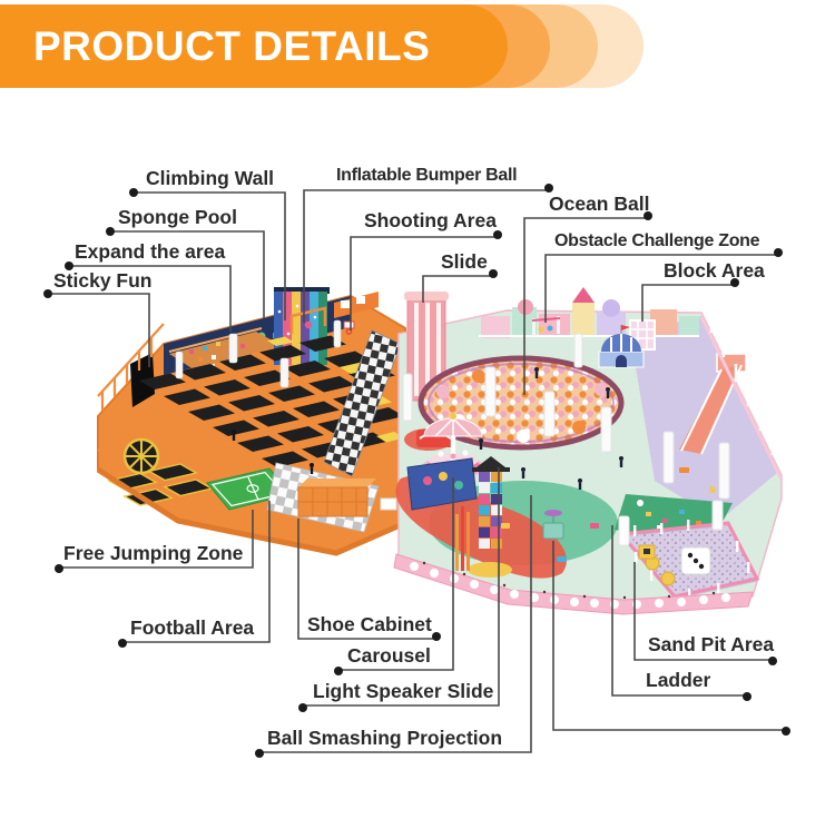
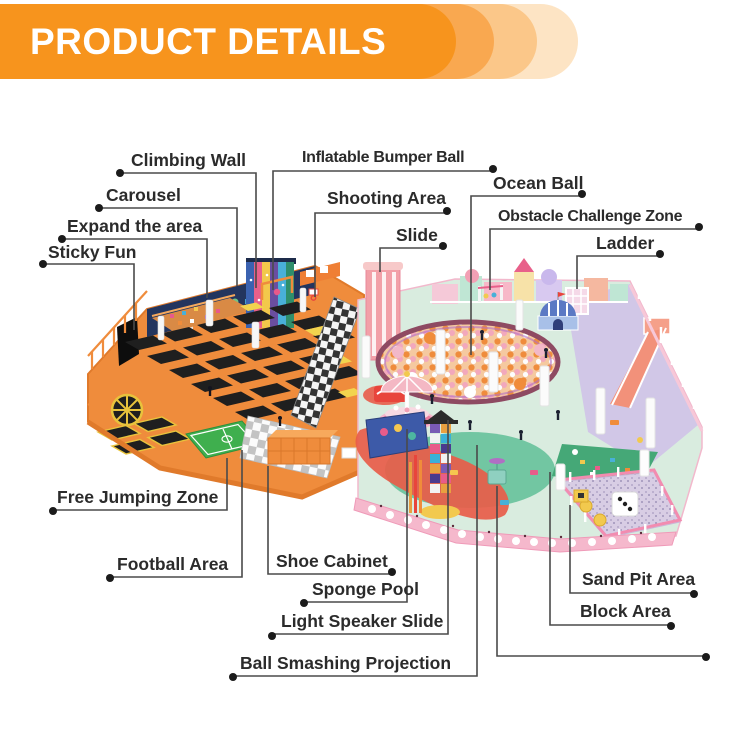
  PRODUCT DETAILS
  Climbing Wall
- Sponge Pool
+ Carousel
  Expand the area
  Sticky Fun
  Inflatable Bumper Ball
  Ocean Ball
  Shooting Area
  Obstacle Challenge Zone
  Slide
- Block Area
+ Ladder
  Free Jumping Zone
  Football Area
  Shoe Cabinet
- Carousel
+ Sponge Pool
  Light Speaker Slide
  Ball Smashing Projection
  Sand Pit Area
- Ladder
+ Block Area
